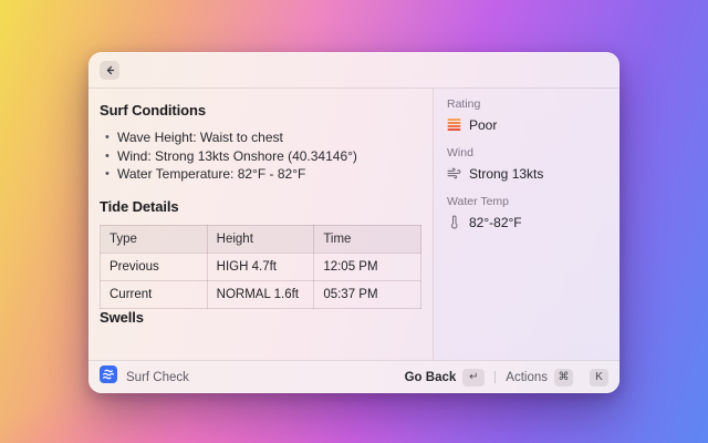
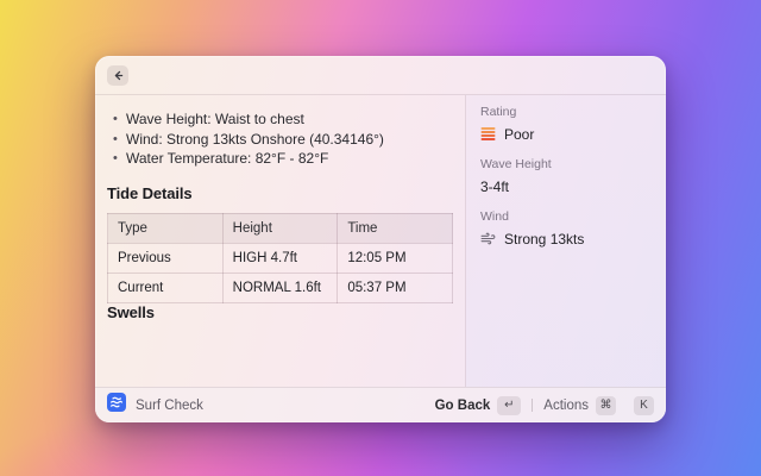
- Surf Conditions
  Wave Height: Waist to chest
  Wind: Strong 13kts Onshore (40.34146°)
  Water Temperature: 82°F - 82°F
  Tide Details
  Type	Height	Time
  Previous	HIGH 4.7ft	12:05 PM
  Current	NORMAL 1.6ft	05:37 PM
  Swells
  Rating
  Poor
+ Wave Height
+ 3-4ft
  Wind
  Strong 13kts
- Water Temp
- 82°-82°F
  Surf Check
  Go Back
  ↵
  Actions
  ⌘
  K
